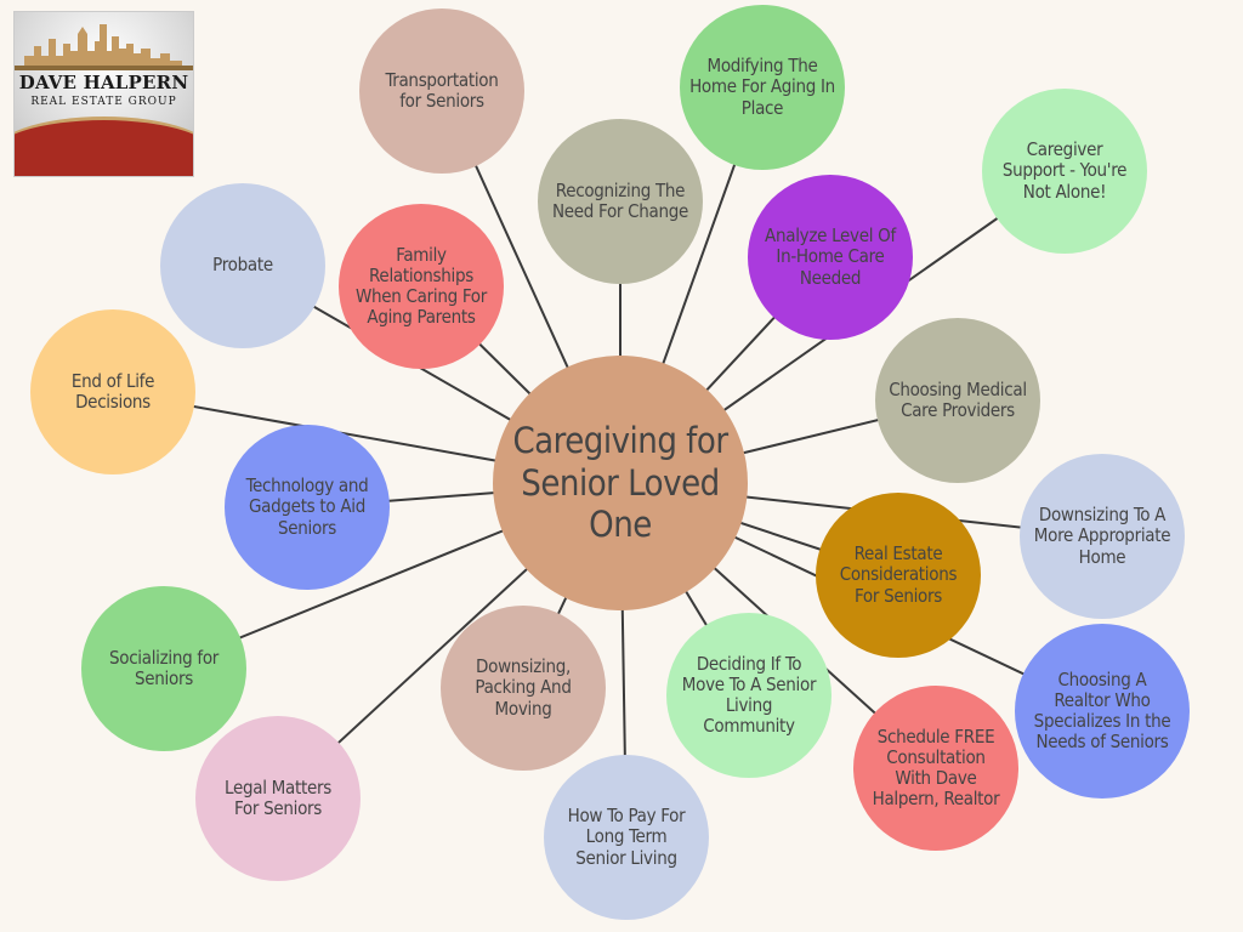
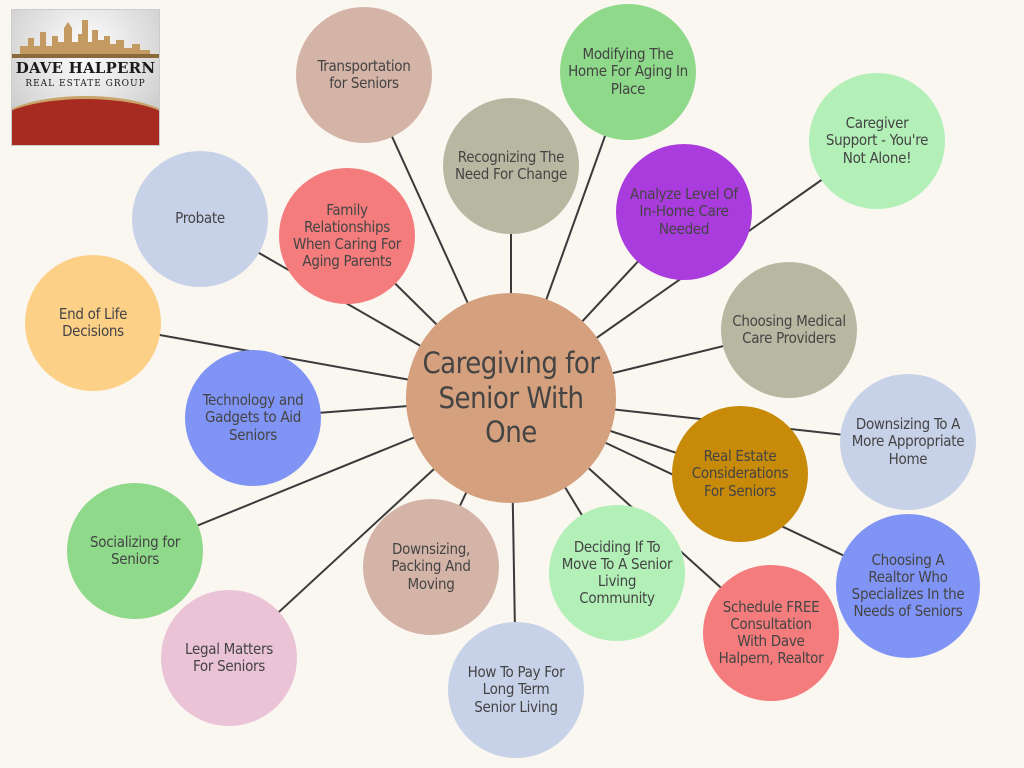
  DAVE HALPERN
  REAL ESTATE GROUP
  Transportation
  for Seniors
  Modifying The
  Home For Aging In
  Place
  Recognizing The
  Need For Change
  Caregiver
  Support - You're
  Not Alone!
  Probate
  Family
  Relationships
  When Caring For
  Aging Parents
  Analyze Level Of
  In-Home Care
  Needed
  End of Life
  Decisions
  Choosing Medical
  Care Providers
  Technology and
  Gadgets to Aid
  Seniors
  Downsizing To A
  More Appropriate
  Home
  Real Estate
  Considerations
  For Seniors
  Socializing for
  Seniors
  Downsizing,
  Packing And
  Moving
  Deciding If To
  Move To A Senior
  Living
  Community
  Choosing A
  Realtor Who
  Specializes In the
  Needs of Seniors
  Schedule FREE
  Consultation
  With Dave
  Halpern, Realtor
  Legal Matters
  For Seniors
  How To Pay For
  Long Term
  Senior Living
- Caregiving for Senior Loved One
+ Caregiving for Senior With One
